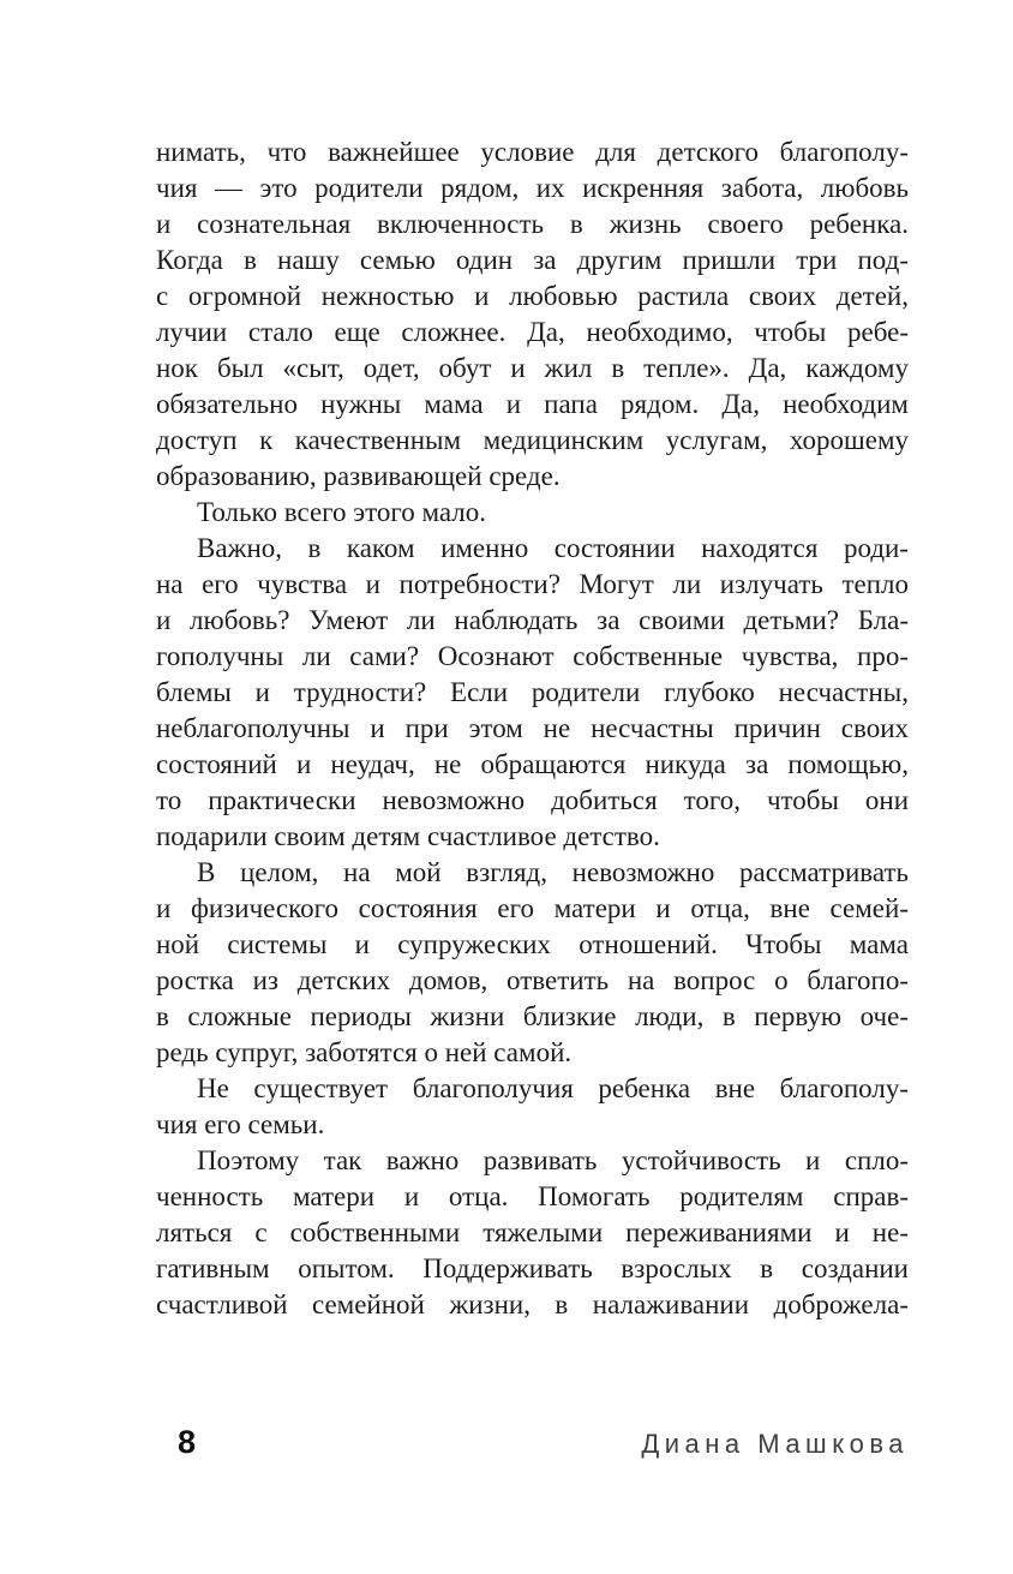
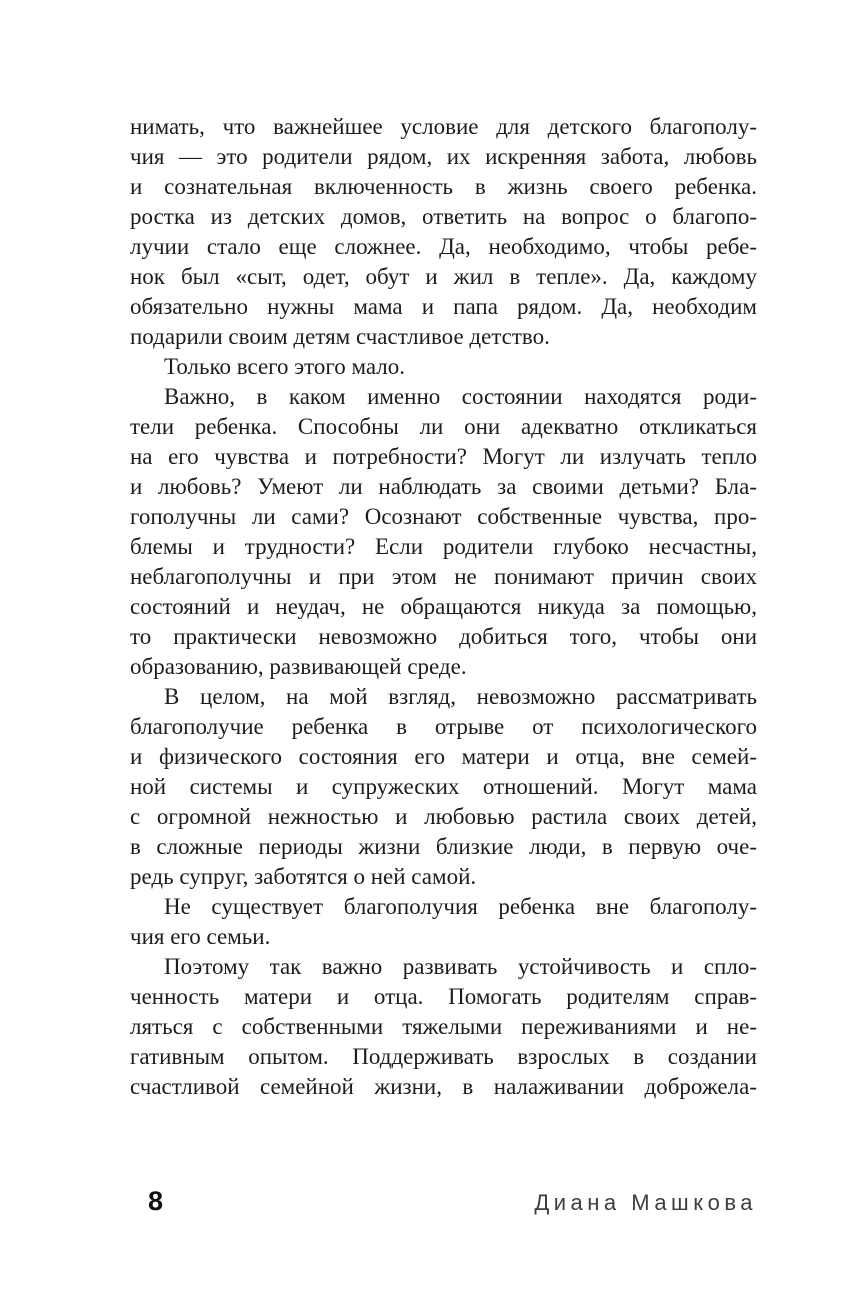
  нимать, что важнейшее условие для детского благополу-
  чия — это родители рядом, их искренняя забота, любовь
  и сознательная включенность в жизнь своего ребенка.
- Когда в нашу семью один за другим пришли три под-
- с огромной нежностью и любовью растила своих детей,
+ ростка из детских домов, ответить на вопрос о благопо-
  лучии стало еще сложнее. Да, необходимо, чтобы ребе-
  нок был «сыт, одет, обут и жил в тепле». Да, каждому
  обязательно нужны мама и папа рядом. Да, необходим
- доступ к качественным медицинским услугам, хорошему
- образованию, развивающей среде.
+ подарили своим детям счастливое детство.
  Только всего этого мало.
  Важно, в каком именно состоянии находятся роди-
+ тели ребенка. Способны ли они адекватно откликаться
  на его чувства и потребности? Могут ли излучать тепло
  и любовь? Умеют ли наблюдать за своими детьми? Бла-
  гополучны ли сами? Осознают собственные чувства, про-
  блемы и трудности? Если родители глубоко несчастны,
- неблагополучны и при этом не несчастны причин своих
+ неблагополучны и при этом не понимают причин своих
  состояний и неудач, не обращаются никуда за помощью,
  то практически невозможно добиться того, чтобы они
- подарили своим детям счастливое детство.
+ образованию, развивающей среде.
  В целом, на мой взгляд, невозможно рассматривать
+ благополучие ребенка в отрыве от психологического
  и физического состояния его матери и отца, вне семей-
- ной системы и супружеских отношений. Чтобы мама
+ ной системы и супружеских отношений. Могут мама
- ростка из детских домов, ответить на вопрос о благопо-
+ с огромной нежностью и любовью растила своих детей,
  в сложные периоды жизни близкие люди, в первую оче-
  редь супруг, заботятся о ней самой.
  Не существует благополучия ребенка вне благополу-
  чия его семьи.
  Поэтому так важно развивать устойчивость и спло-
  ченность матери и отца. Помогать родителям справ-
  ляться с собственными тяжелыми переживаниями и не-
  гативным опытом. Поддерживать взрослых в создании
  счастливой семейной жизни, в налаживании доброжела-
  8
  Диана Машкова
